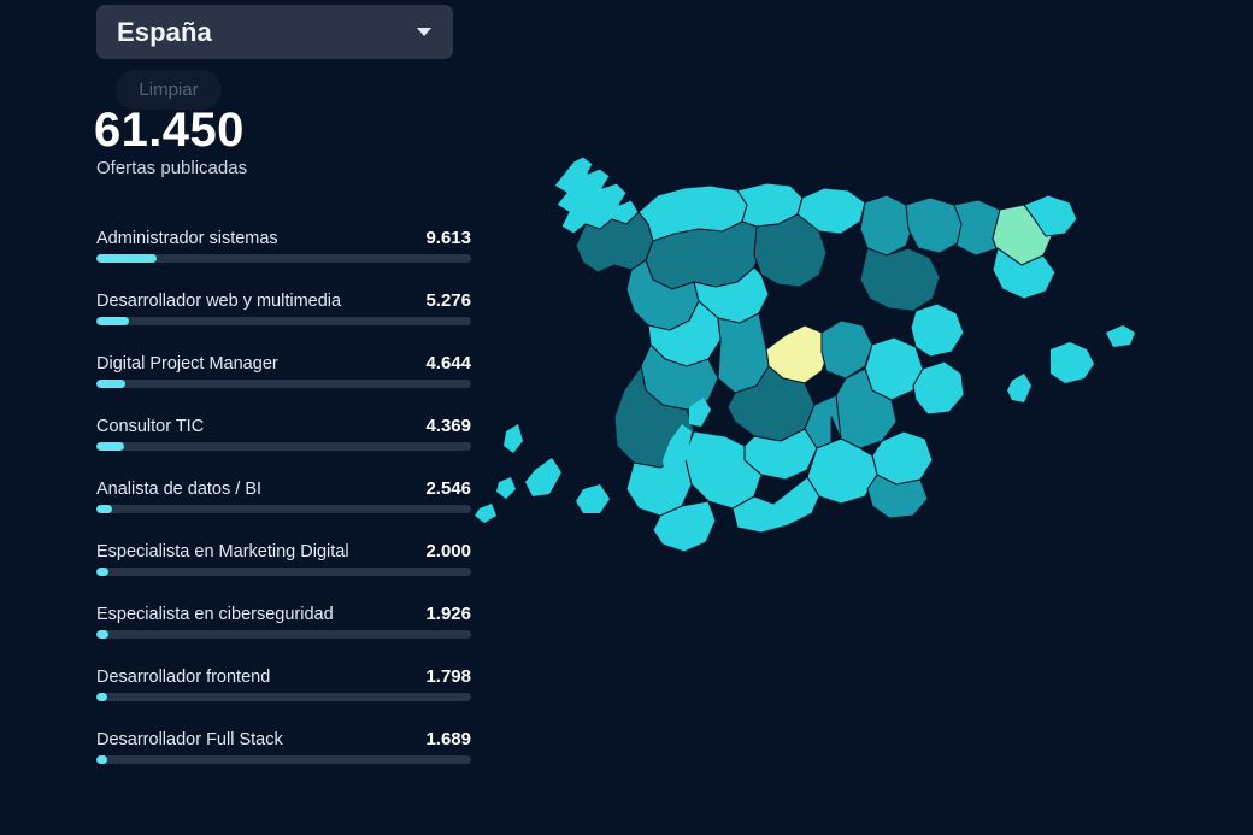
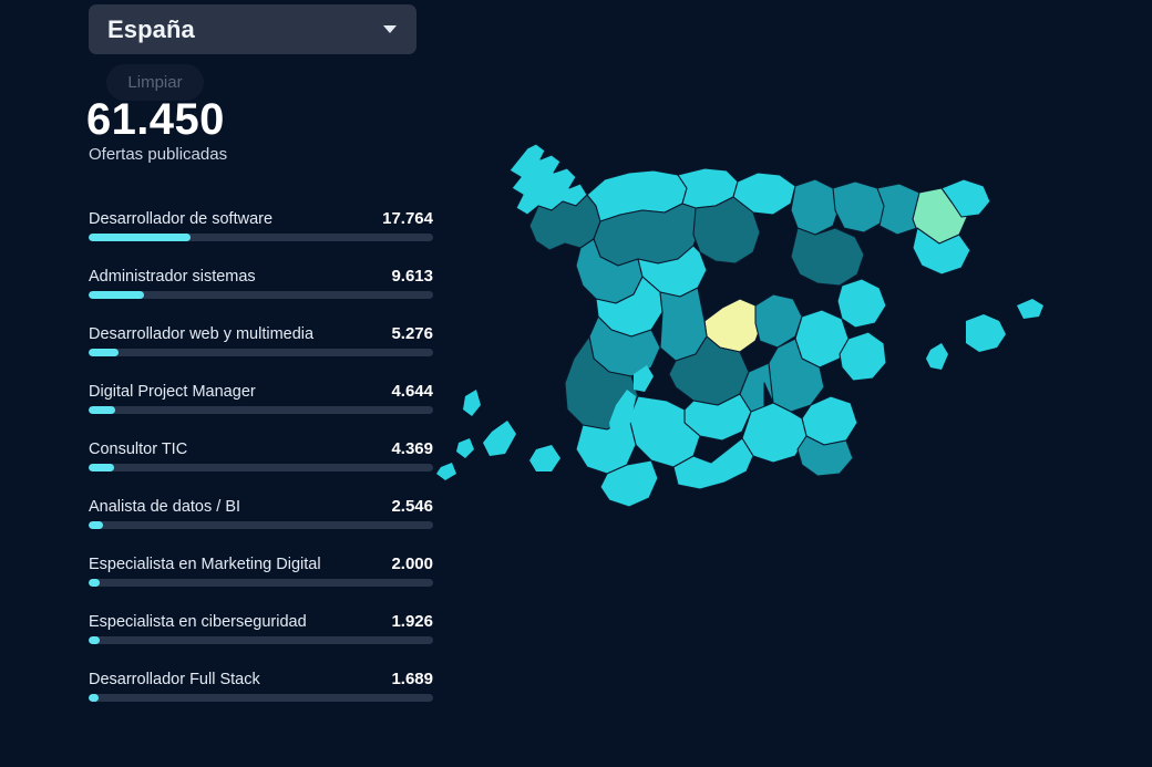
  España
  Limpiar
  61.450
  Ofertas publicadas
+ Desarrollador de software
+ 17.764
  Administrador sistemas
  9.613
  Desarrollador web y multimedia
  5.276
  Digital Project Manager
  4.644
  Consultor TIC
  4.369
  Analista de datos / BI
  2.546
  Especialista en Marketing Digital
  2.000
  Especialista en ciberseguridad
  1.926
- Desarrollador frontend
- 1.798
  Desarrollador Full Stack
  1.689
